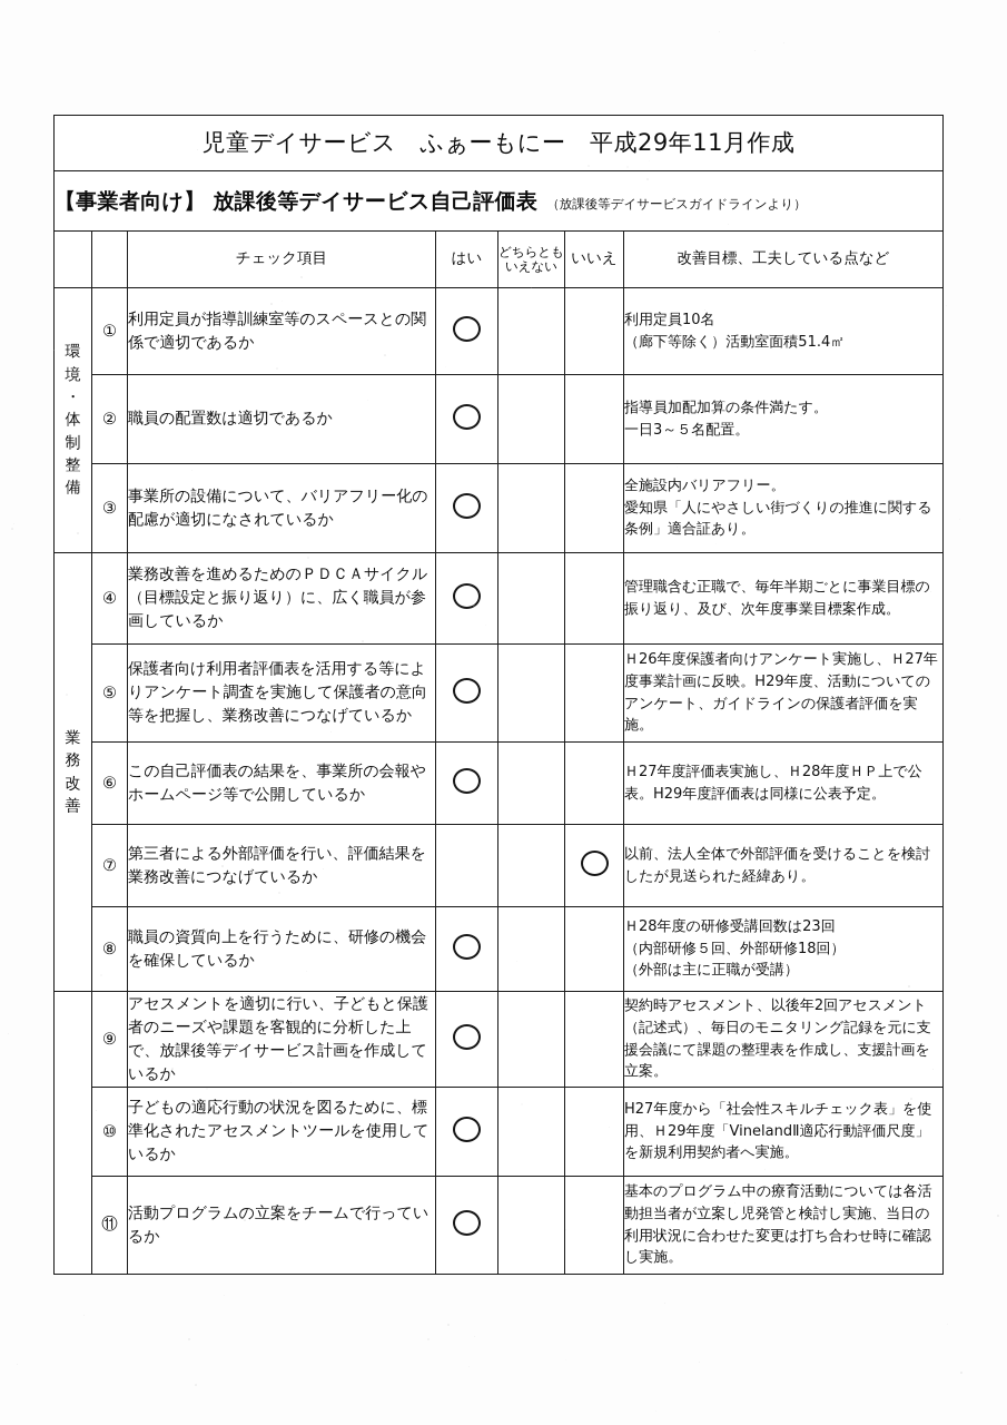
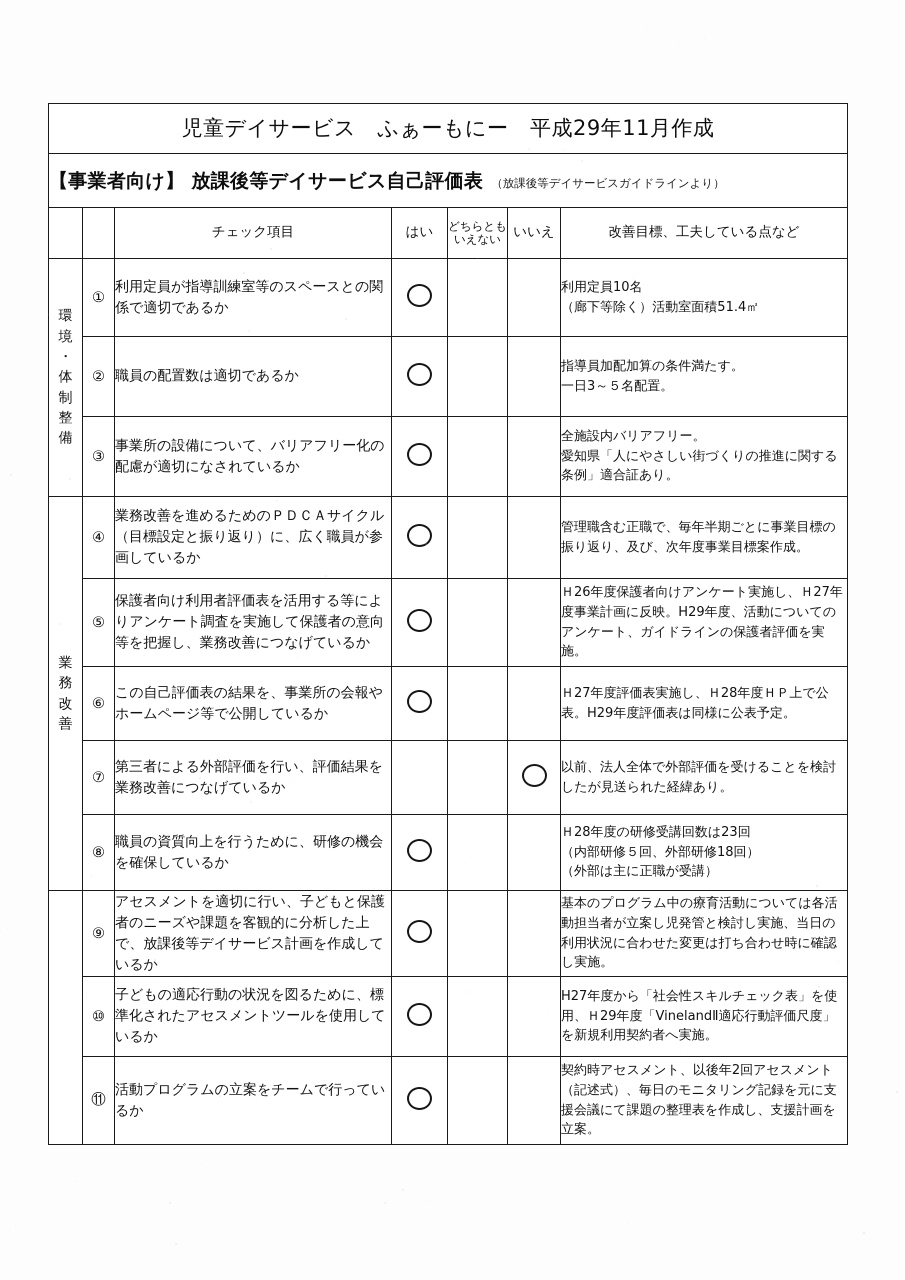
  児童デイサービス ふぁーもにー 平成29年11月作成
  【事業者向け】 放課後等デイサービス自己評価表 （放課後等デイサービスガイドラインより）
  		チェック項目	はい	どちらとも いえない	いいえ	改善目標、工夫している点など
  環境・体制整備	①	利用定員が指導訓練室等のスペースとの関係で適切であるか				利用定員10名（廊下等除く）活動室面積51.4㎡
  ②	職員の配置数は適切であるか				指導員加配加算の条件満たす。一日3～５名配置。
  ③	事業所の設備について、バリアフリー化の配慮が適切になされているか				全施設内バリアフリー。愛知県「人にやさしい街づくりの推進に関する条例」適合証あり。
  業務改善	④	業務改善を進めるためのＰＤＣＡサイクル（目標設定と振り返り）に、広く職員が参画しているか				管理職含む正職で、毎年半期ごとに事業目標の振り返り、及び、次年度事業目標案作成。
  ⑤	保護者向け利用者評価表を活用する等によりアンケート調査を実施して保護者の意向等を把握し、業務改善につなげているか				Ｈ26年度保護者向けアンケート実施し、Ｈ27年度事業計画に反映。H29年度、活動についてのアンケート、ガイドラインの保護者評価を実施。
  ⑥	この自己評価表の結果を、事業所の会報やホームページ等で公開しているか				Ｈ27年度評価表実施し、Ｈ28年度ＨＰ上で公表。H29年度評価表は同様に公表予定。
  ⑦	第三者による外部評価を行い、評価結果を業務改善につなげているか				以前、法人全体で外部評価を受けることを検討したが見送られた経緯あり。
  ⑧	職員の資質向上を行うために、研修の機会を確保しているか				Ｈ28年度の研修受講回数は23回（内部研修５回、外部研修18回）（外部は主に正職が受講）
- 	⑨	アセスメントを適切に行い、子どもと保護者のニーズや課題を客観的に分析した上で、放課後等デイサービス計画を作成しているか				契約時アセスメント、以後年2回アセスメント（記述式）、毎日のモニタリング記録を元に支援会議にて課題の整理表を作成し、支援計画を立案。
+ 	⑨	アセスメントを適切に行い、子どもと保護者のニーズや課題を客観的に分析した上で、放課後等デイサービス計画を作成しているか				基本のプログラム中の療育活動については各活動担当者が立案し児発管と検討し実施、当日の利用状況に合わせた変更は打ち合わせ時に確認し実施。
  ⑩	子どもの適応行動の状況を図るために、標準化されたアセスメントツールを使用しているか				H27年度から「社会性スキルチェック表」を使用、Ｈ29年度「VinelandⅡ適応行動評価尺度」を新規利用契約者へ実施。
- ⑪	活動プログラムの立案をチームで行っているか				基本のプログラム中の療育活動については各活動担当者が立案し児発管と検討し実施、当日の利用状況に合わせた変更は打ち合わせ時に確認し実施。
+ ⑪	活動プログラムの立案をチームで行っているか				契約時アセスメント、以後年2回アセスメント（記述式）、毎日のモニタリング記録を元に支援会議にて課題の整理表を作成し、支援計画を立案。
